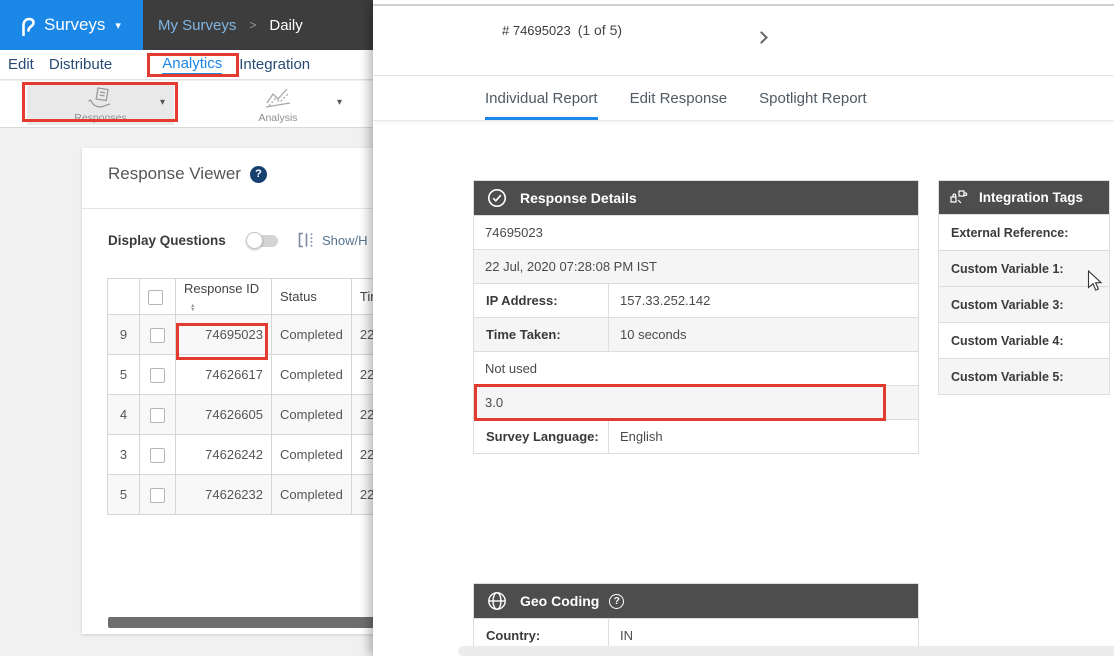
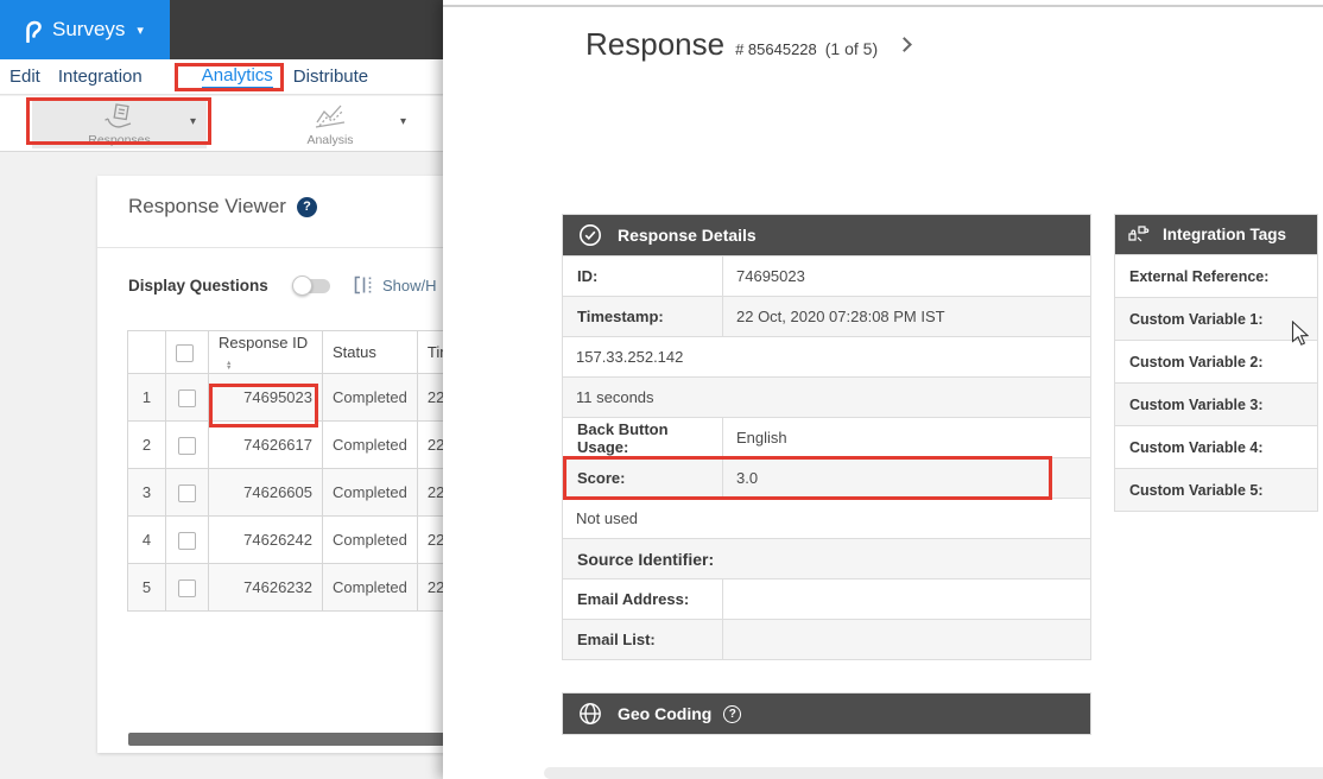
  Surveys
  ▾
- My Surveys
- >
- Daily
  Edit
- Distribute
+ Integration
  Analytics
- Integration
+ Distribute
  ▾
  Responses
  ▾
  Analysis
  Response Viewer
  ?
  Display Questions
  Show/H
  		Response ID	Status	Ti
- 9		74695023	Completed	22
+ 1		74695023	Completed	22
- 5		74626617	Completed	22
+ 2		74626617	Completed	22
- 4		74626605	Completed	22
+ 3		74626605	Completed	22
- 3		74626242	Completed	22
+ 4		74626242	Completed	22
  5		74626232	Completed	22
+ Response
- # 74695023
+ # 85645228
  (1 of 5)
- Individual Report
- Edit Response
- Spotlight Report
  Response Details
+ ID:
  74695023
+ Timestamp:
- 22 Jul, 2020 07:28:08 PM IST
+ 22 Oct, 2020 07:28:08 PM IST
- IP Address:
  157.33.252.142
- Time Taken:
- 10 seconds
+ 11 seconds
+ Back Button Usage:
- Not used
+ English
+ Score:
  3.0
- Survey Language:
- English
+ Not used
+ Source Identifier:
+ Email Address:
+ Email List:
  Geo Coding
  ?
- Country:
- IN
  Integration Tags
  External Reference:
  Custom Variable 1:
+ Custom Variable 2:
  Custom Variable 3:
  Custom Variable 4:
  Custom Variable 5:
